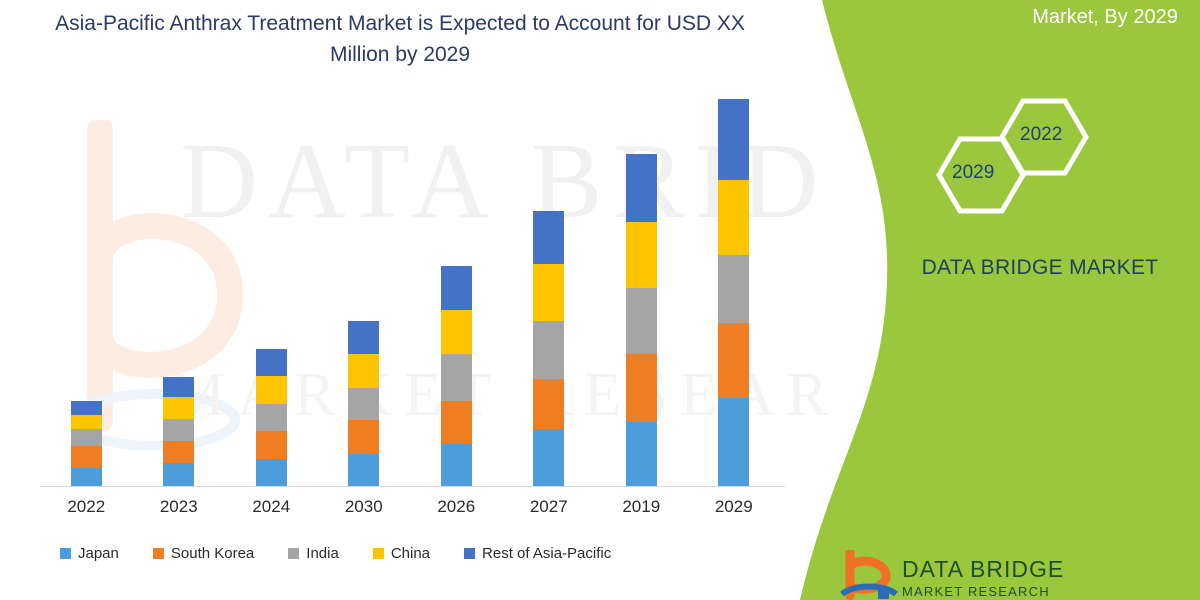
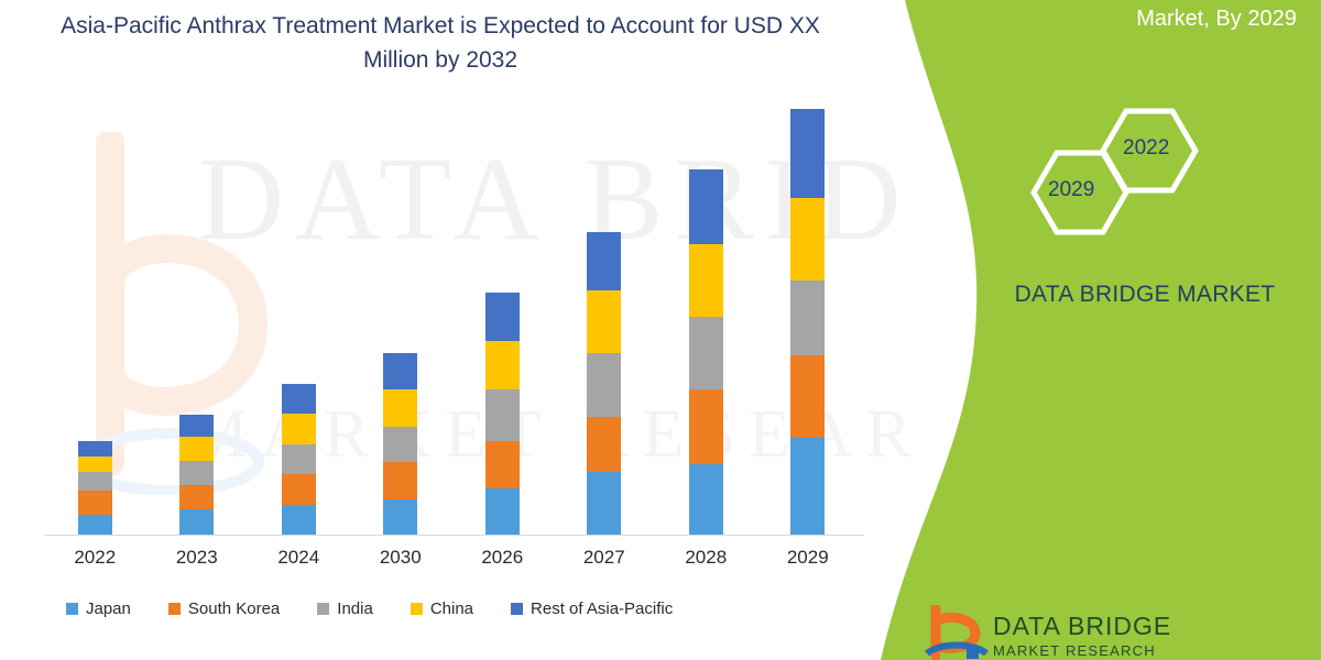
  Market, By 2029
  2022
  2029
  DATA BRIDGE MARKET
  DATA BRIDGE
  MARKET RESEARCH
- Asia-Pacific Anthrax Treatment Market is Expected to Account for USD XX Million by 2029
+ Asia-Pacific Anthrax Treatment Market is Expected to Account for USD XX Million by 2032
  2022
  2023
  2024
  2030
  2026
  2027
- 2019
+ 2028
  2029
  Japan
  South Korea
  India
  China
  Rest of Asia-Pacific
